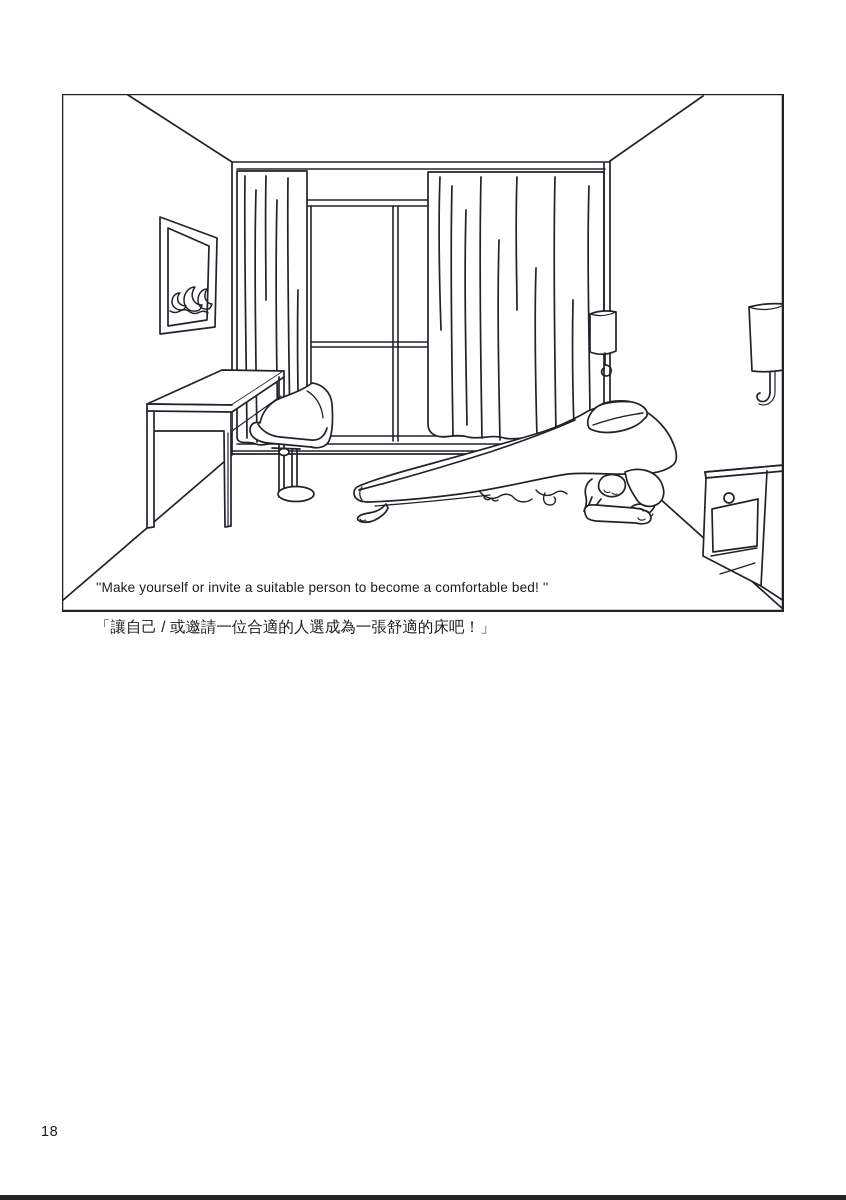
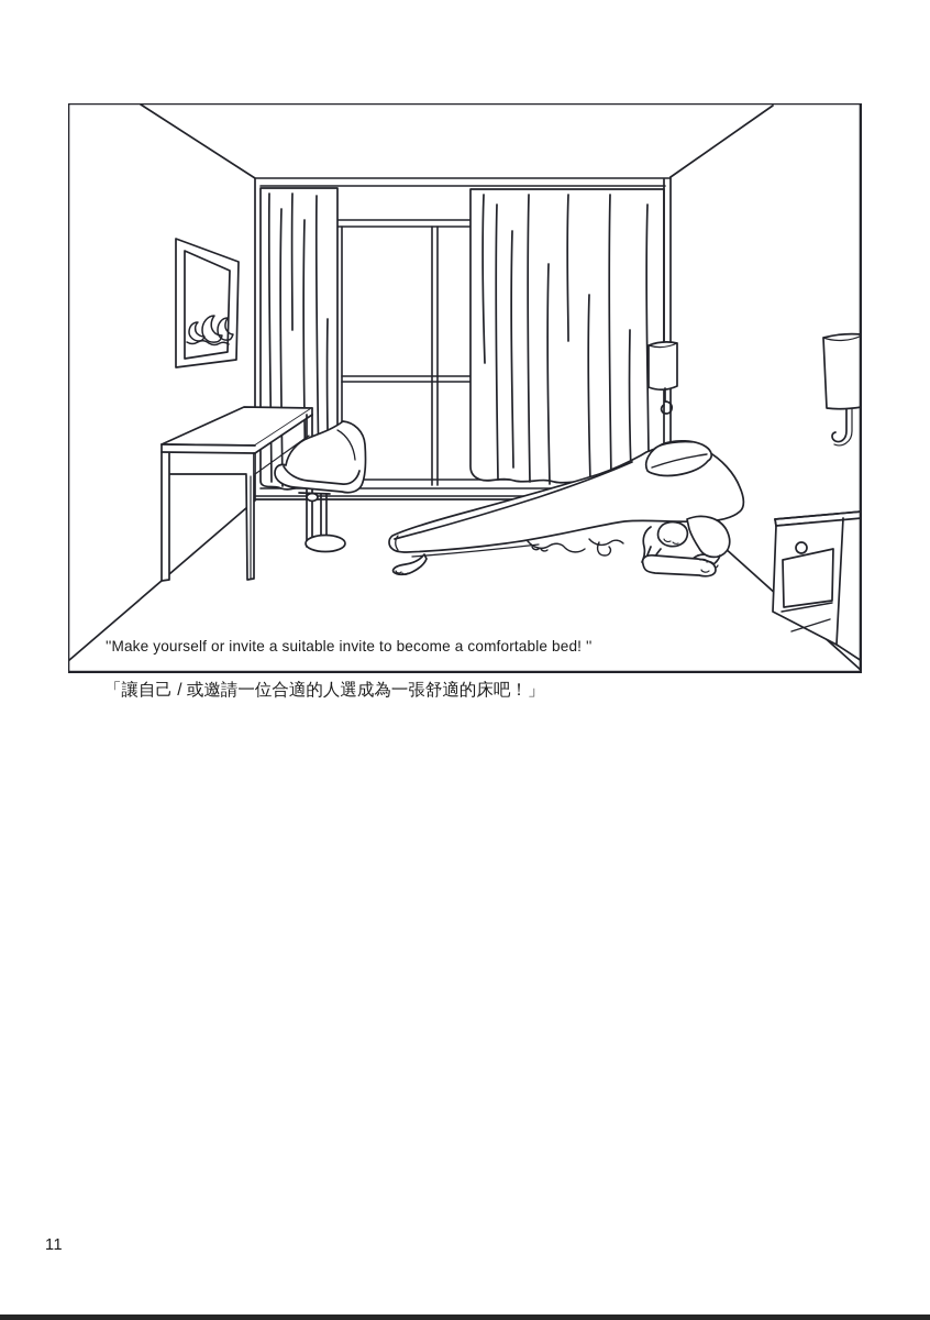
- ''Make yourself or invite a suitable person to become a comfortable bed! ''
+ ''Make yourself or invite a suitable invite to become a comfortable bed! ''
  「讓自己 / 或邀請一位合適的人選成為一張舒適的床吧！」
- 18
+ 11
